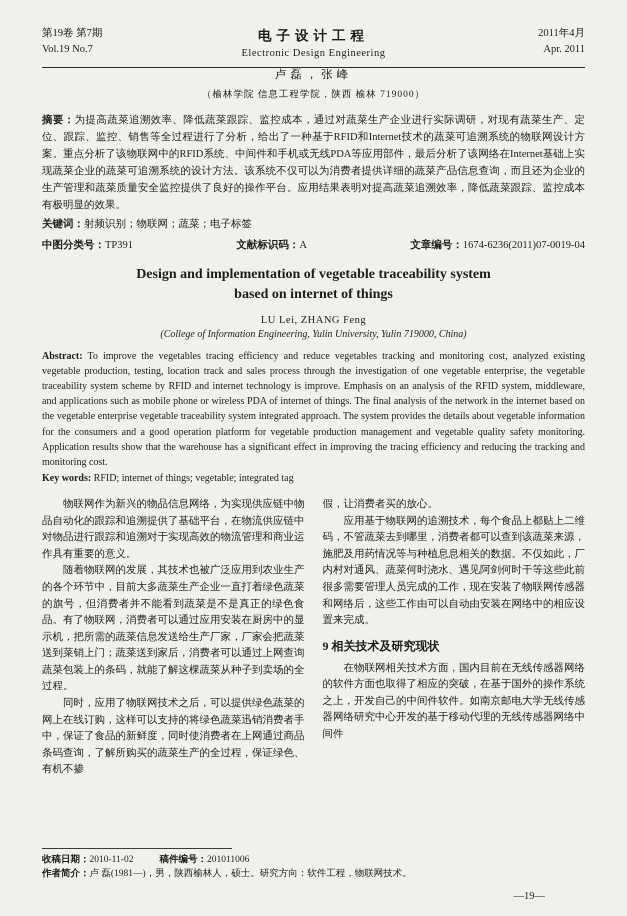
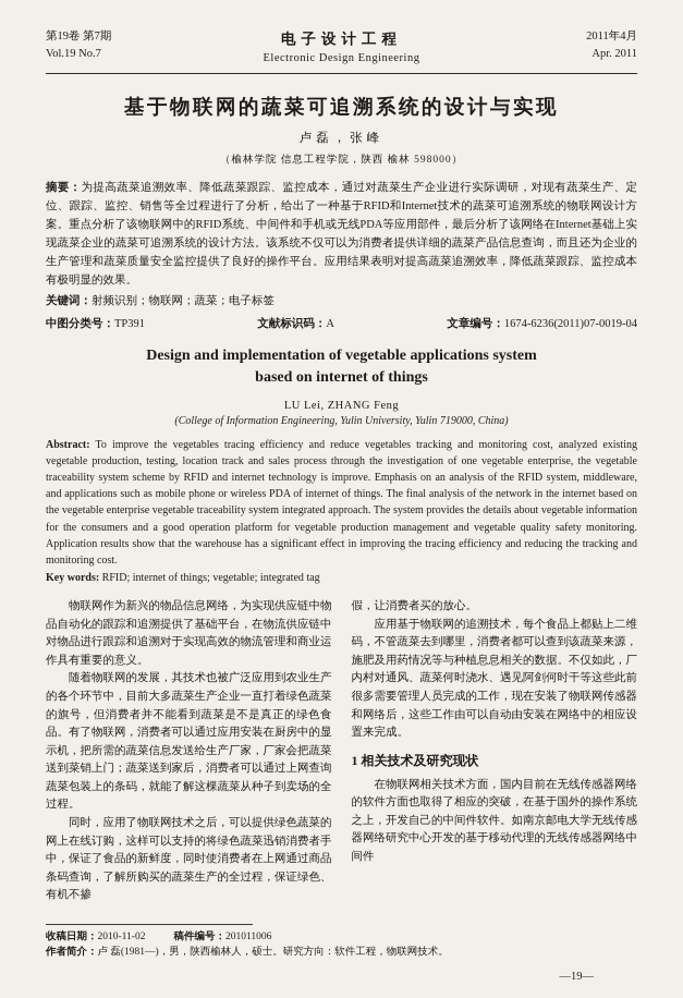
  第19卷 第7期
  Vol.19 No.7
  电子设计工程
  Electronic Design Engineering
  2011年4月
  Apr. 2011
+ 基于物联网的蔬菜可追溯系统的设计与实现
  卢磊，张峰
- （榆林学院 信息工程学院，陕西 榆林 719000）
+ （榆林学院 信息工程学院，陕西 榆林 598000）
  摘要：为提高蔬菜追溯效率、降低蔬菜跟踪、监控成本，通过对蔬菜生产企业进行实际调研，对现有蔬菜生产、定位、跟踪、监控、销售等全过程进行了分析，给出了一种基于RFID和Internet技术的蔬菜可追溯系统的物联网设计方案。重点分析了该物联网中的RFID系统、中间件和手机或无线PDA等应用部件，最后分析了该网络在Internet基础上实现蔬菜企业的蔬菜可追溯系统的设计方法。该系统不仅可以为消费者提供详细的蔬菜产品信息查询，而且还为企业的生产管理和蔬菜质量安全监控提供了良好的操作平台。应用结果表明对提高蔬菜追溯效率，降低蔬菜跟踪、监控成本有极明显的效果。
  关键词：射频识别；物联网；蔬菜；电子标签
  中图分类号：TP391
  文献标识码：A
  文章编号：1674-6236(2011)07-0019-04
- Design and implementation of vegetable traceability system
+ Design and implementation of vegetable applications system
  based on internet of things
  LU Lei, ZHANG Feng
  (College of Information Engineering, Yulin University, Yulin 719000, China)
  Abstract: To improve the vegetables tracing efficiency and reduce vegetables tracking and monitoring cost, analyzed existing vegetable production, testing, location track and sales process through the investigation of one vegetable enterprise, the vegetable traceability system scheme by RFID and internet technology is improve. Emphasis on an analysis of the RFID system, middleware, and applications such as mobile phone or wireless PDA of internet of things. The final analysis of the network in the internet based on the vegetable enterprise vegetable traceability system integrated approach. The system provides the details about vegetable information for the consumers and a good operation platform for vegetable production management and vegetable quality safety monitoring. Application results show that the warehouse has a significant effect in improving the tracing efficiency and reducing the tracking and monitoring cost.
  Key words: RFID; internet of things; vegetable; integrated tag
  物联网作为新兴的物品信息网络，为实现供应链中物品自动化的跟踪和追溯提供了基础平台，在物流供应链中对物品进行跟踪和追溯对于实现高效的物流管理和商业运作具有重要的意义。
  随着物联网的发展，其技术也被广泛应用到农业生产的各个环节中，目前大多蔬菜生产企业一直打着绿色蔬菜的旗号，但消费者并不能看到蔬菜是不是真正的绿色食品。有了物联网，消费者可以通过应用安装在厨房中的显示机，把所需的蔬菜信息发送给生产厂家，厂家会把蔬菜送到菜销上门；蔬菜送到家后，消费者可以通过上网查询蔬菜包装上的条码，就能了解这棵蔬菜从种子到卖场的全过程。
  同时，应用了物联网技术之后，可以提供绿色蔬菜的网上在线订购，这样可以支持的将绿色蔬菜迅销消费者手中，保证了食品的新鲜度，同时使消费者在上网通过商品条码查询，了解所购买的蔬菜生产的全过程，保证绿色、有机不掺
  假，让消费者买的放心。
  应用基于物联网的追溯技术，每个食品上都贴上二维码，不管蔬菜去到哪里，消费者都可以查到该蔬菜来源，施肥及用药情况等与种植息息相关的数据。不仅如此，厂内村对通风、蔬菜何时浇水、遇见阿剑何时干等这些此前很多需要管理人员完成的工作，现在安装了物联网传感器和网络后，这些工作由可以自动由安装在网络中的相应设置来完成。
- 9 相关技术及研究现状
+ 1 相关技术及研究现状
  在物联网相关技术方面，国内目前在无线传感器网络的软件方面也取得了相应的突破，在基于国外的操作系统之上，开发自己的中间件软件。如南京邮电大学无线传感器网络研究中心开发的基于移动代理的无线传感器网络中间件
  收稿日期：2010-11-02 稿件编号：201011006
  作者简介：卢 磊(1981—)，男，陕西榆林人，硕士。研究方向：软件工程，物联网技术。
  —19—
